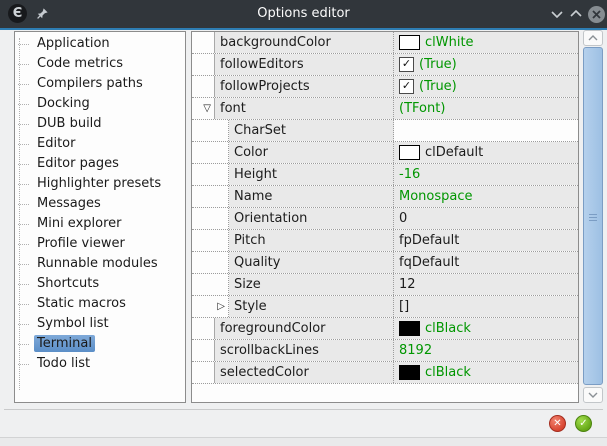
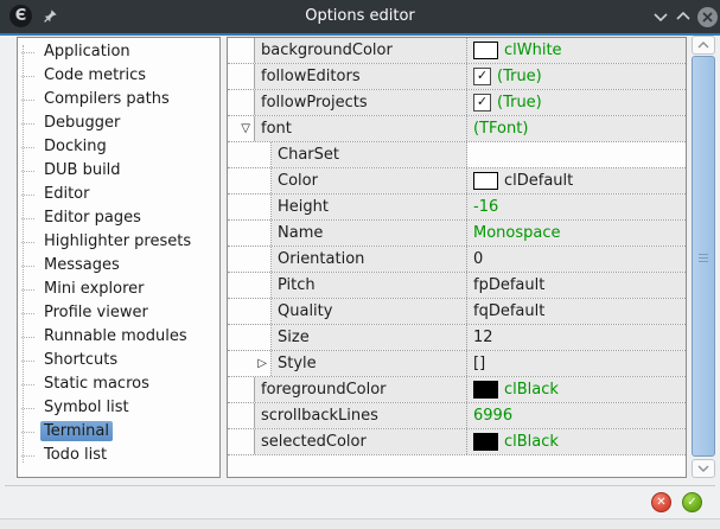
  Є
  Options editor
  Application
  Code metrics
  Compilers paths
+ Debugger
  Docking
  DUB build
  Editor
  Editor pages
  Highlighter presets
  Messages
  Mini explorer
  Profile viewer
  Runnable modules
  Shortcuts
  Static macros
  Symbol list
  Terminal
  Todo list
  backgroundColor
  clWhite
  followEditors
  ✓
  (True)
  followProjects
  ✓
  (True)
  ▽
  font
  (TFont)
  CharSet
  Color
  clDefault
  Height
  -16
  Name
  Monospace
  Orientation
  0
  Pitch
  fpDefault
  Quality
  fqDefault
  Size
  12
  ▷
  Style
  []
  foregroundColor
  clBlack
  scrollbackLines
- 8192
+ 6996
  selectedColor
  clBlack
  ✕
  ✓
